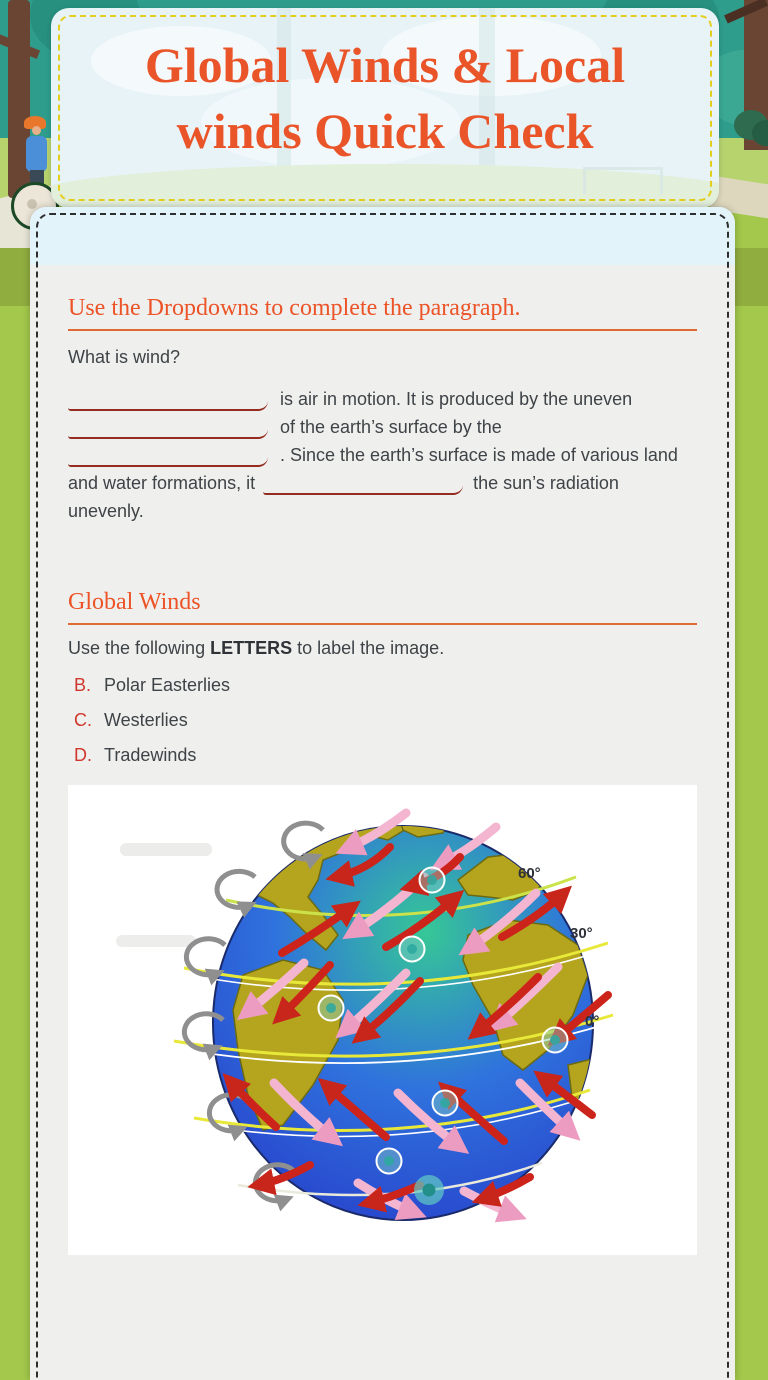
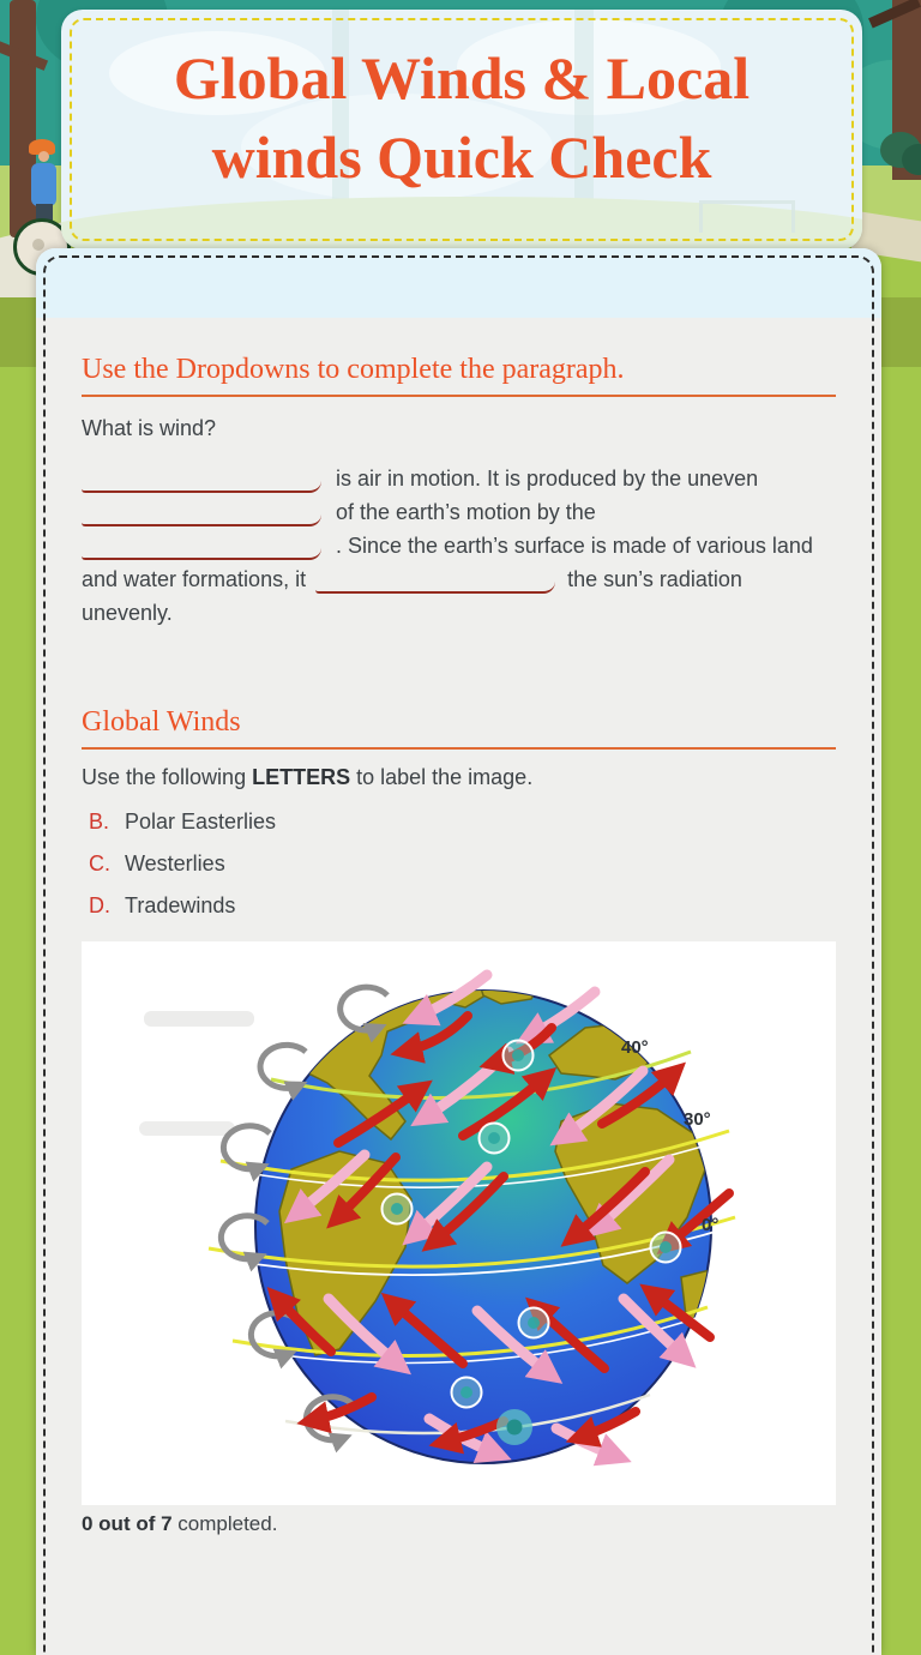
  Global Winds & Local winds Quick Check
  Use the Dropdowns to complete the paragraph.
  What is wind?
  is air in motion. It is produced by the uneven
- of the earth’s surface by the
+ of the earth’s motion by the
  . Since the earth’s surface is made of various land
  and water formations, it the sun’s radiation
  unevenly.
  Global Winds
  Use the following LETTERS to label the image.
  B. Polar Easterlies
  C. Westerlies
  D. Tradewinds
- 60°
+ 40°
  30°
  0°
+ 0 out of 7 completed.
